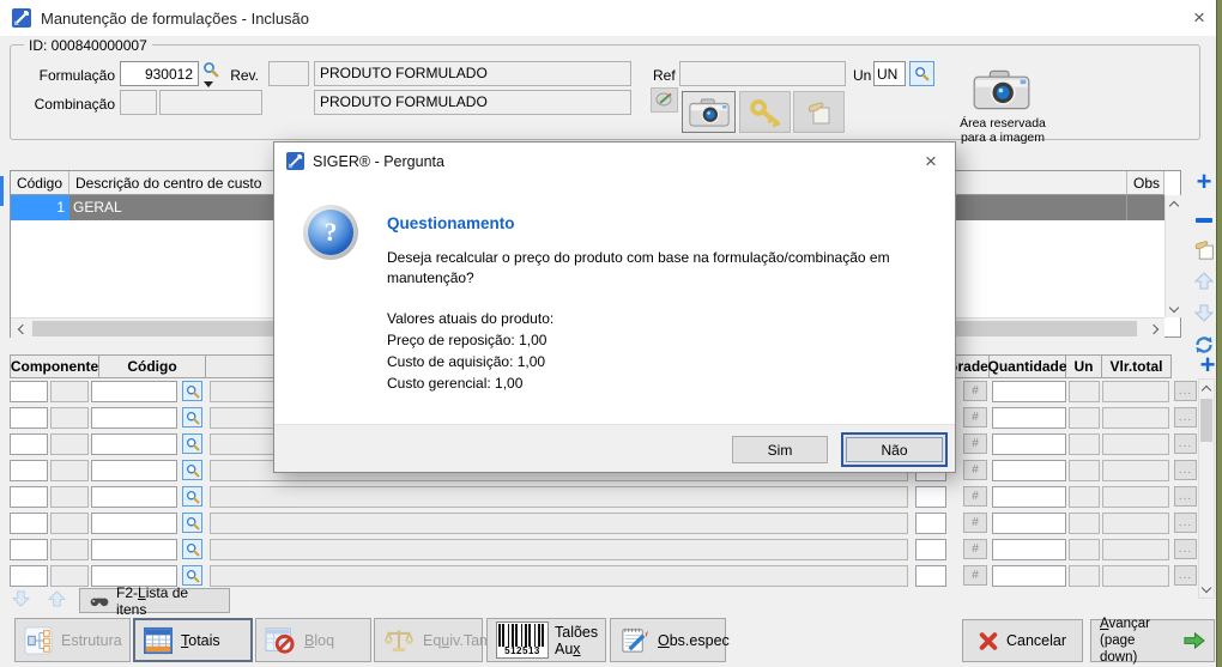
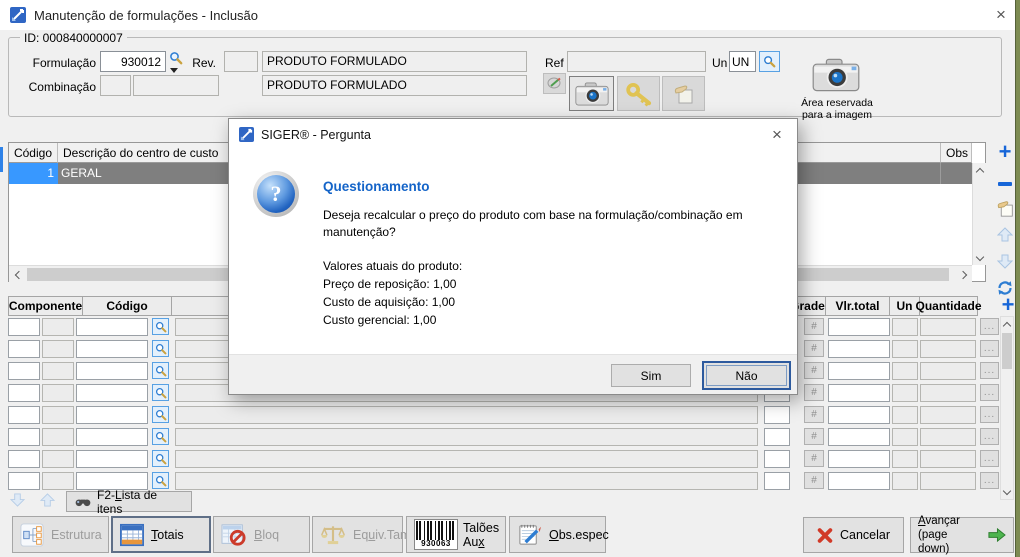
  Manutenção de formulações - Inclusão
  ×
  ID: 000840000007
  Formulação
  930012
  Rev.
  PRODUTO FORMULADO
  Ref
  Un
  UN
  Combinação
  PRODUTO FORMULADO
  Área reservada
  para a imagem
  Código
  Descrição do centro de custo
  Obs
  1
  GERAL
  +
  Componente
  Código
  rade
- Quantidade
+ Vlr.total
  Un
- Vlr.total
+ Quantidade
  +
  #
  ...
  #
  ...
  #
  ...
  #
  ...
  #
  ...
  #
  ...
  #
  ...
  #
  ...
  F2-Lista de itens
  Estrutura
  Totais
  Bloq
  Equiv.Ta
- 512513
+ 930063
  Talões Aux
  Obs.espec
  Cancelar
  Avançar
  (page down)
  SIGER® - Pergunta
  ×
  ?
  Questionamento
  Deseja recalcular o preço do produto com base na formulação/combinação em manutenção?
  Valores atuais do produto:
  Preço de reposição: 1,00
  Custo de aquisição: 1,00
  Custo gerencial: 1,00
  Sim
  Não
